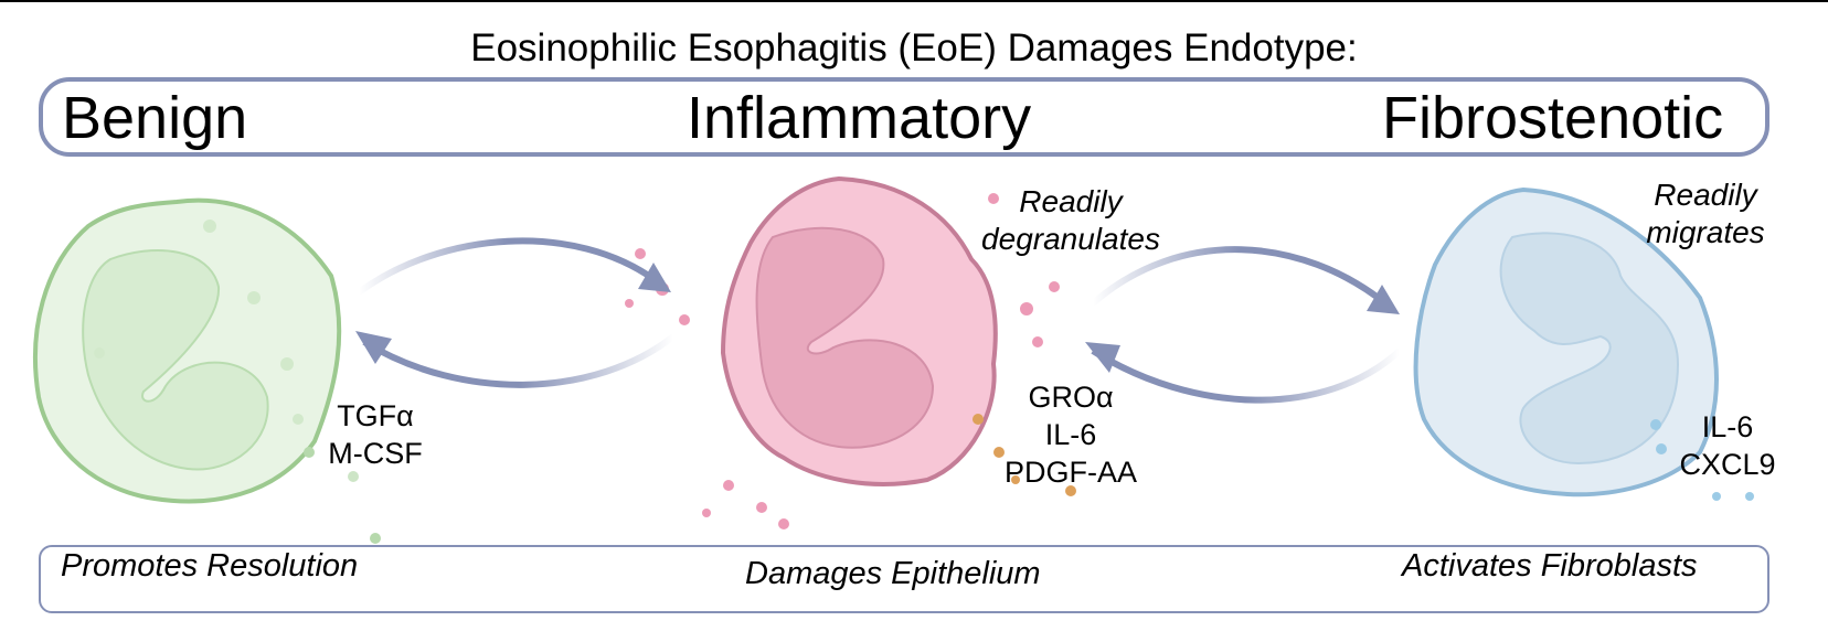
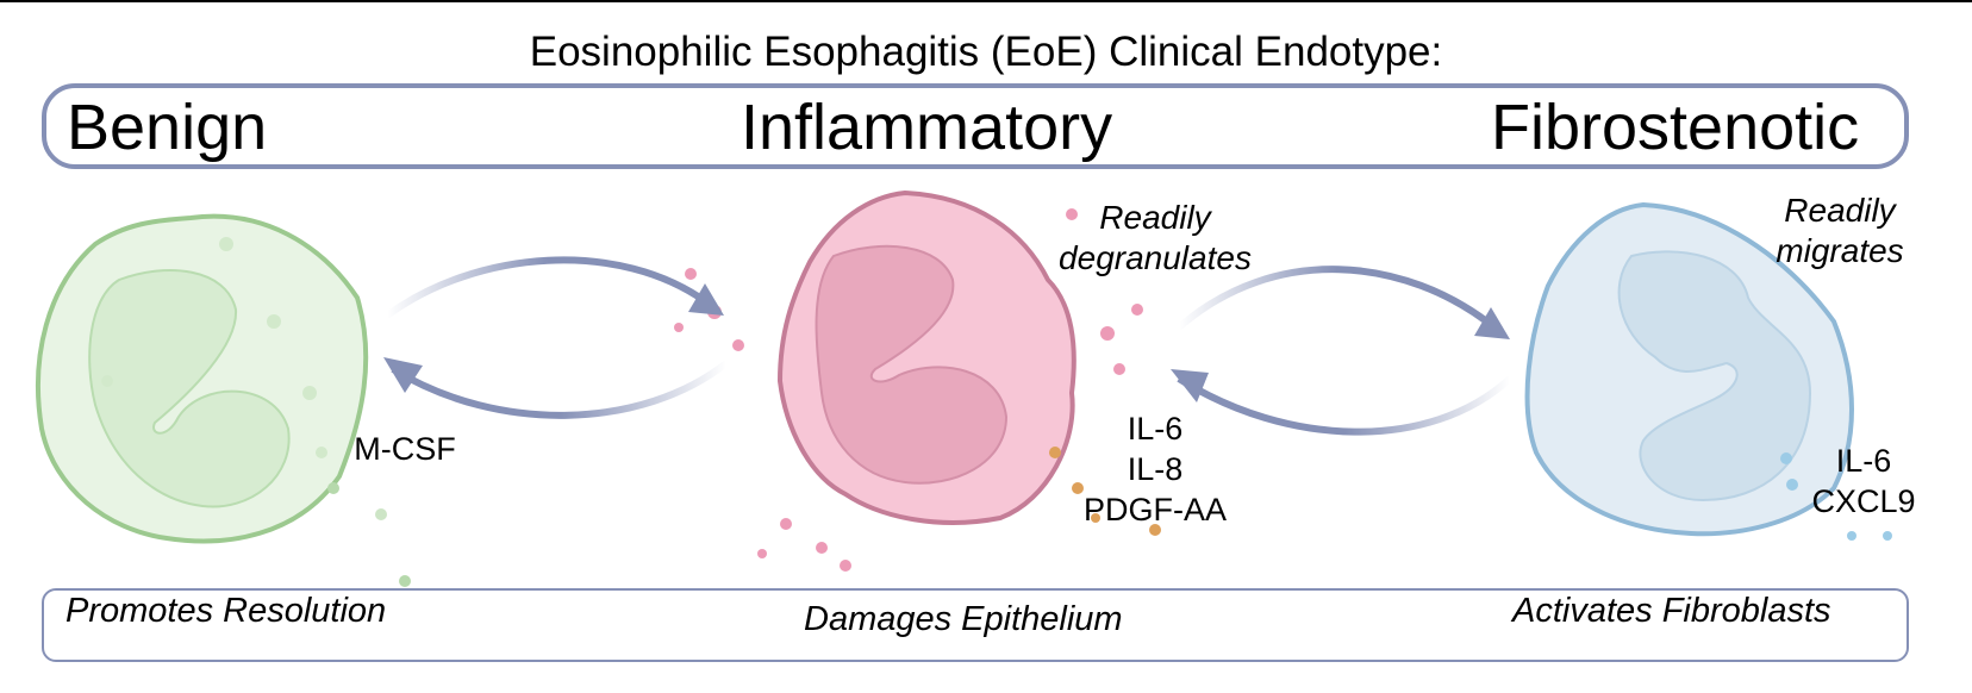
- Eosinophilic Esophagitis (EoE) Damages Endotype:
+ Eosinophilic Esophagitis (EoE) Clinical Endotype:
  Benign
  Inflammatory
  Fibrostenotic
  Readily
  degranulates
  Readily
  migrates
- TGFα
  M-CSF
- GROα
  IL-6
+ IL-8
  PDGF-AA
  IL-6
  CXCL9
  Promotes Resolution
  Damages Epithelium
  Activates Fibroblasts
